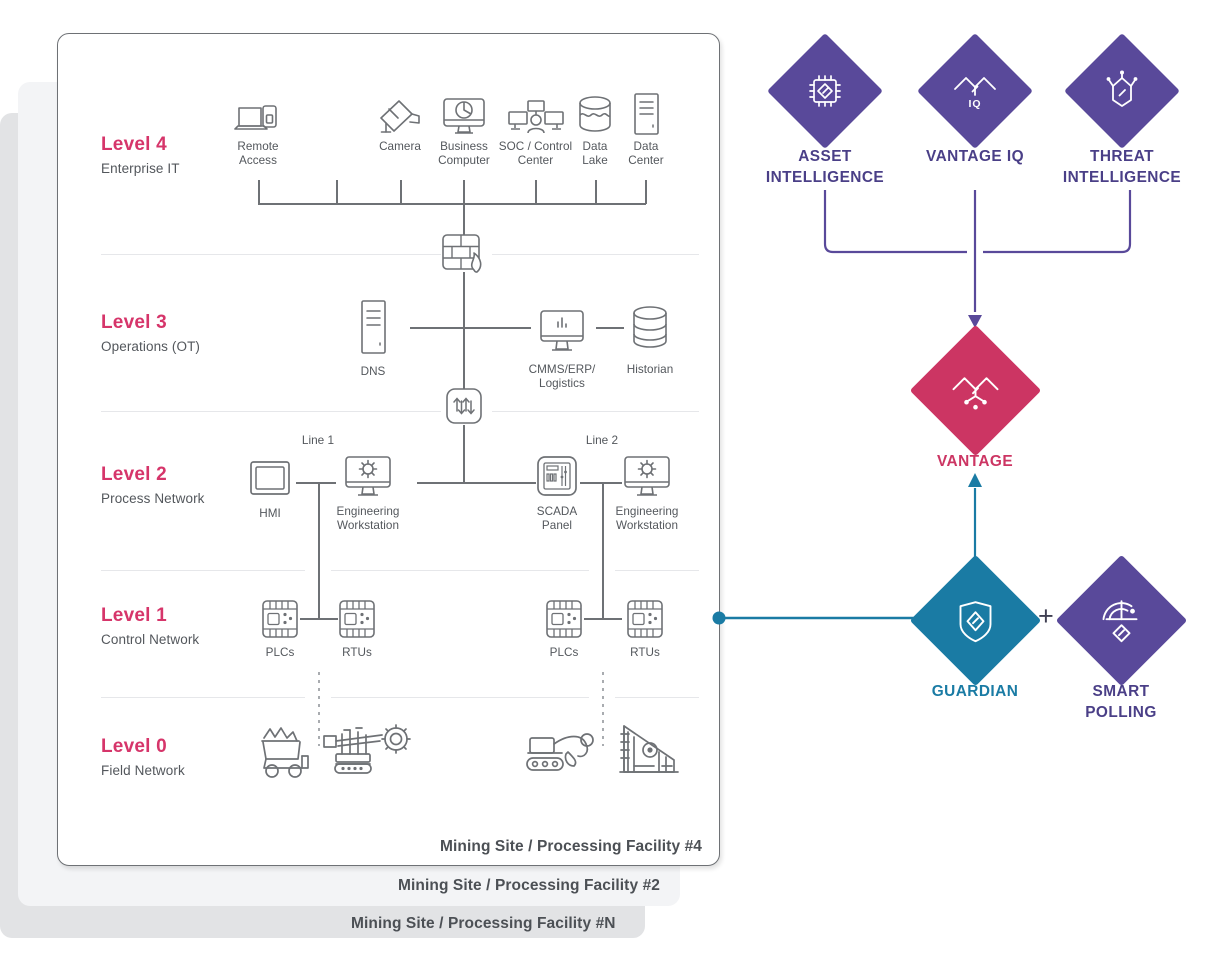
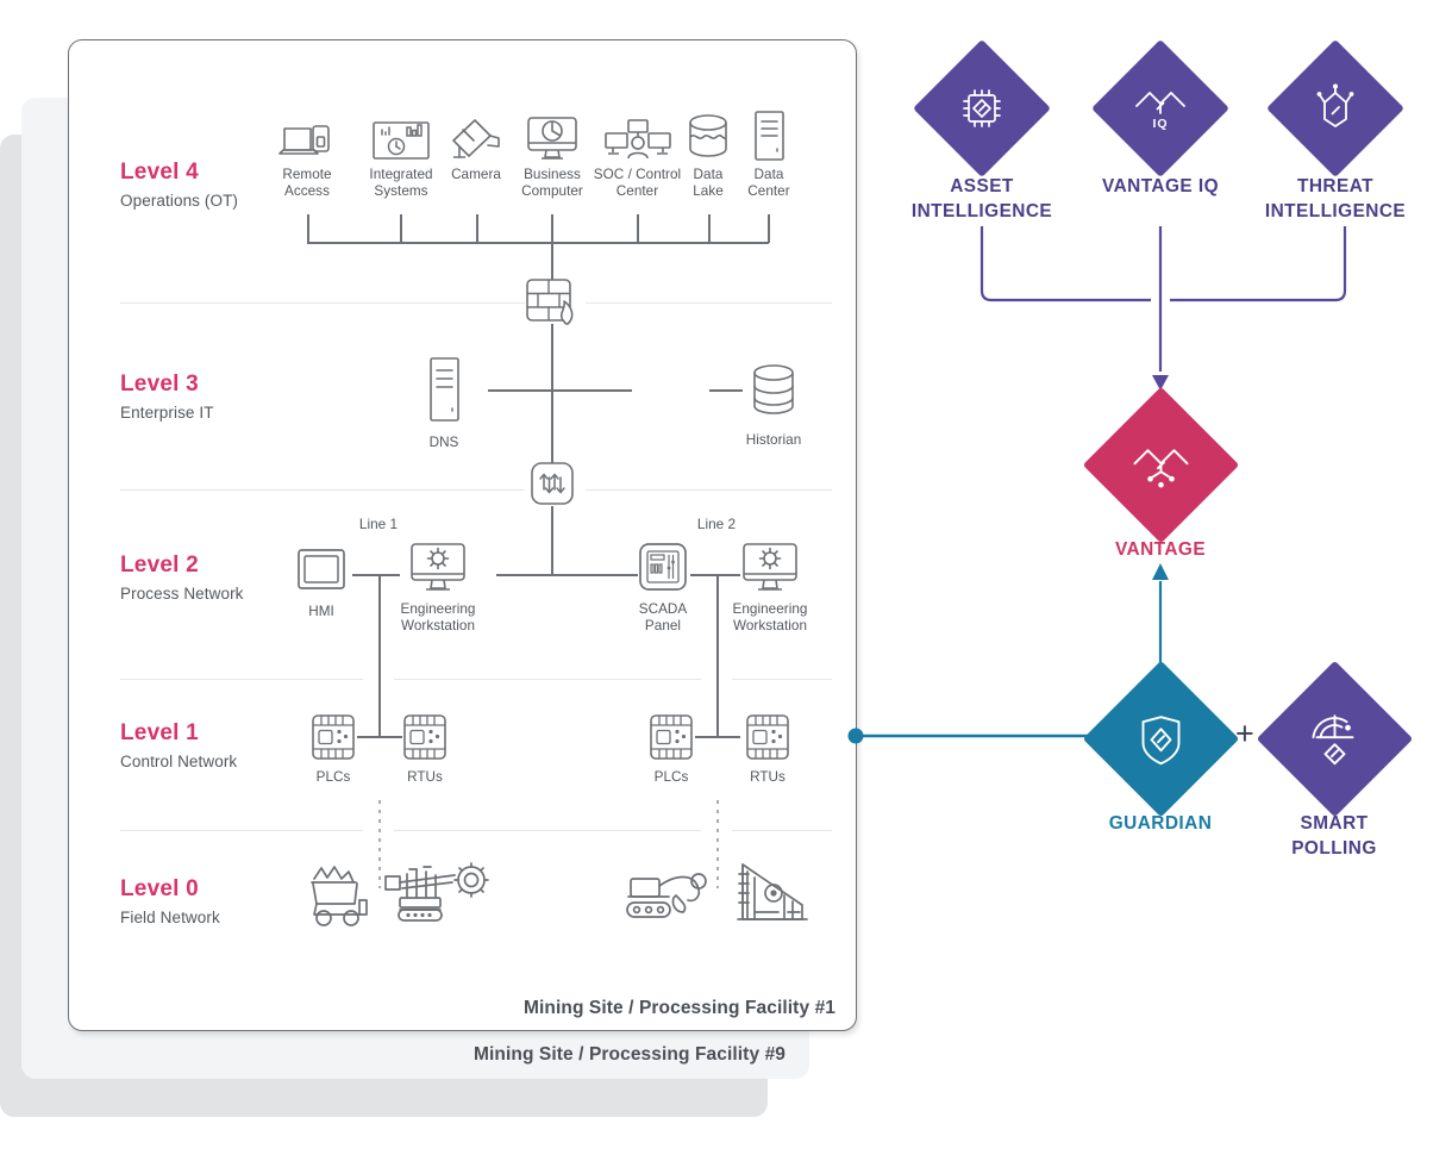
- Mining Site / Processing Facility #N
- Mining Site / Processing Facility #2
+ Mining Site / Processing Facility #9
- Mining Site / Processing Facility #4
+ Mining Site / Processing Facility #1
  Level 4
- Enterprise IT
+ Operations (OT)
  Level 3
- Operations (OT)
+ Enterprise IT
  Level 2
  Process Network
  Level 1
  Control Network
  Level 0
  Field Network
  Line 1
  Line 2
  Remote
  Access
+ Integrated
+ Systems
  Camera
  Business
  Computer
  SOC / Control
  Center
  Data
  Lake
  Data
  Center
  DNS
- CMMS/ERP/
- Logistics
  Historian
  HMI
  Engineering
  Workstation
  SCADA
  Panel
  Engineering
  Workstation
  PLCs
  RTUs
  PLCs
  RTUs
  ASSET
  INTELLIGENCE
  VANTAGE IQ
  THREAT
  INTELLIGENCE
  VANTAGE
  GUARDIAN
  +
  SMART
  POLLING
